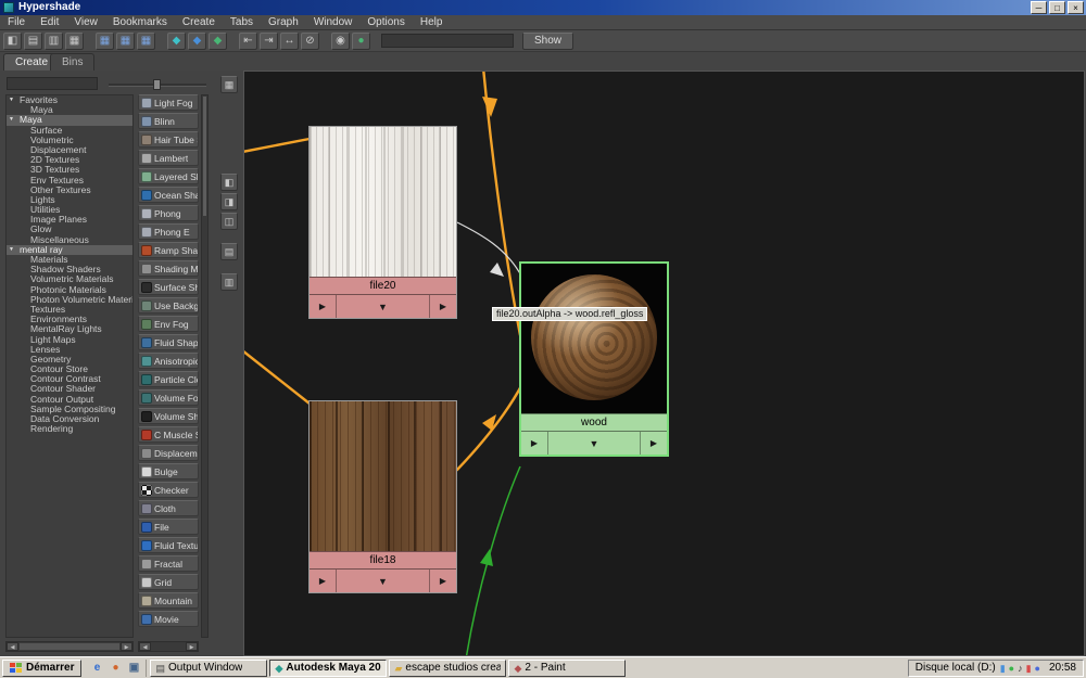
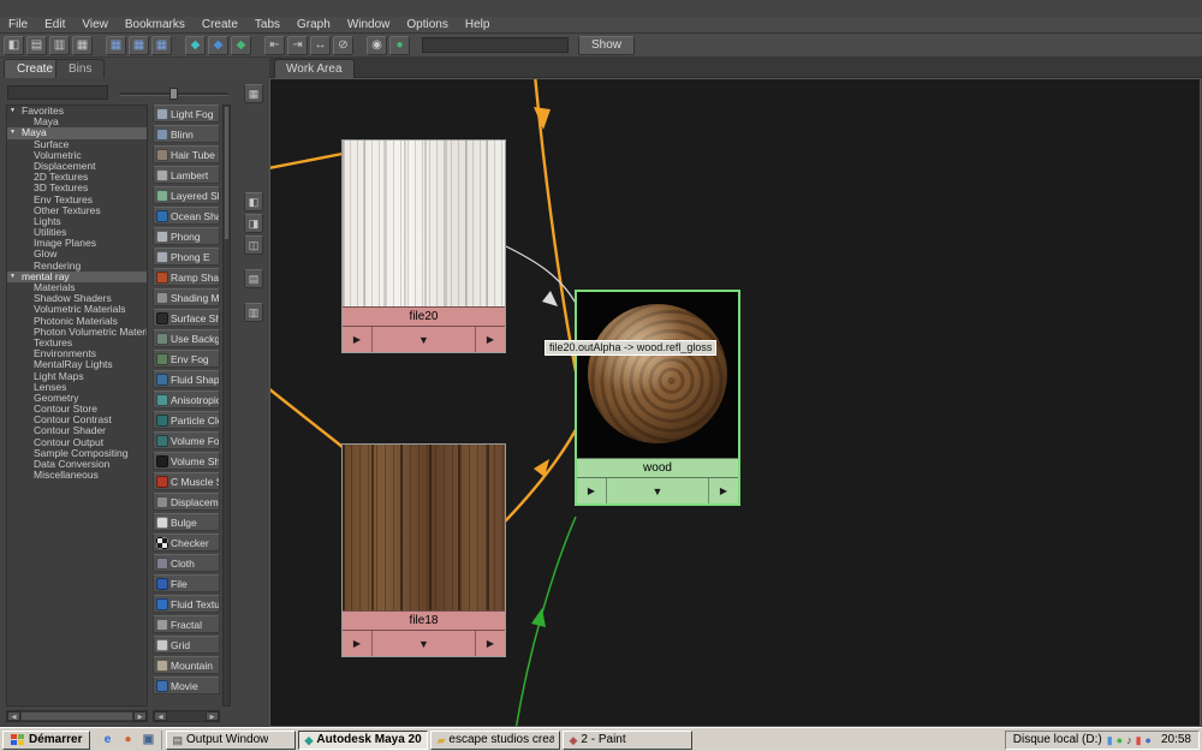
- Hypershade
- ─
- □
- ×
  File
  Edit
  View
  Bookmarks
  Create
  Tabs
  Graph
  Window
  Options
  Help
  ◧
  ▤
  ▥
  ▦
  ▦
  ▦
  ▦
  ◆
  ◆
  ◆
  ⇤
  ⇥
  ↔
  ⊘
  ◉
  ●
  Show
  Create
  Bins
+ Work Area
  Favorites
  Maya
  Maya
  Surface
  Volumetric
  Displacement
  2D Textures
  3D Textures
  Env Textures
  Other Textures
  Lights
  Utilities
  Image Planes
  Glow
- Miscellaneous
+ Rendering
  mental ray
  Materials
  Shadow Shaders
  Volumetric Materials
  Photonic Materials
  Photon Volumetric Mater
  Textures
  Environments
  MentalRay Lights
  Light Maps
  Lenses
  Geometry
  Contour Store
  Contour Contrast
  Contour Shader
  Contour Output
  Sample Compositing
  Data Conversion
- Rendering
+ Miscellaneous
  Light Fog
  Blinn
  Lambert
  Phong
  Phong E
  Surface Sh
  Env Fog
  Fluid Shap
  Anisotropic
  Particle Cl
  Volume Fo
  Bulge
  Checker
  Cloth
  File
  Fluid Textu
  Fractal
  Grid
  Mountain
  Movie
  ▦
  ◧
  ◨
  ◫
  ▤
  ▥
  file20
  ▶
  ▼
  ▶
  wood
  ▶
  ▼
  ▶
  file18
  ▶
  ▼
  ▶
  file20.outAlpha -> wood.refl_gloss
  Démarrer
  e
  ●
  ▣
  ▤
  Output Window
  ◆
  Autodesk Maya 20
  ▰
  escape studios crea
  ◆
  2 - Paint
  Disque local (D:)
  ▮
  ●
  ♪
  ▮
  ●
  20:58
